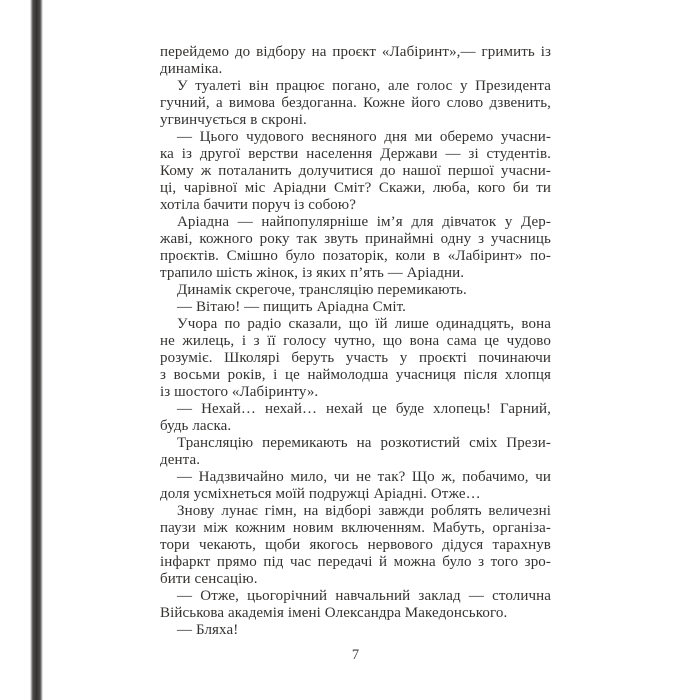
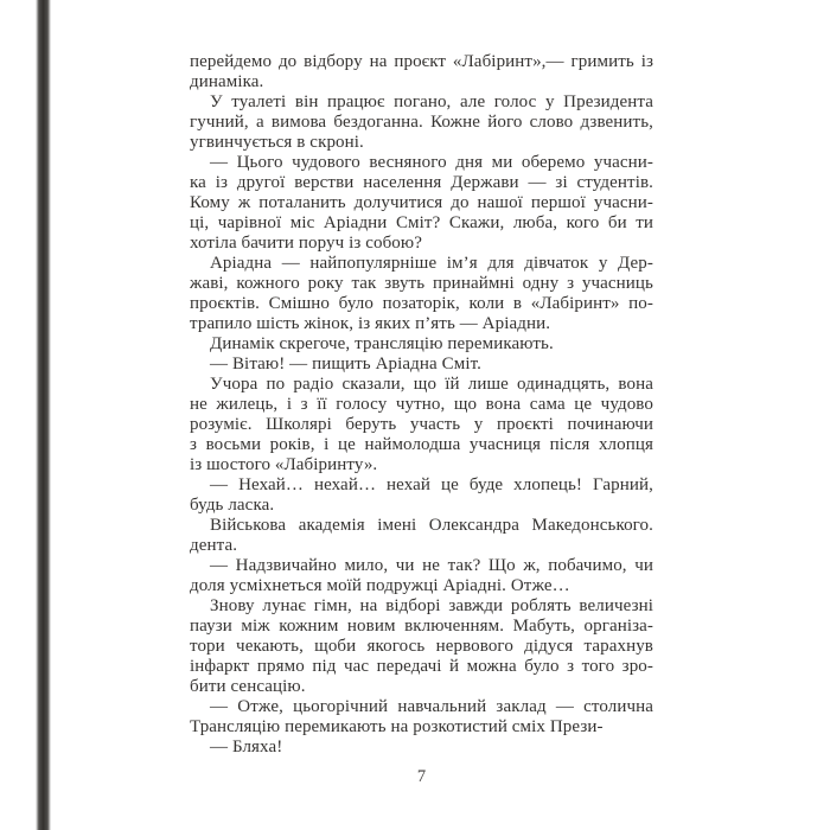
  перейдемо до відбору на проєкт «Лабіринт»,— гримить із
  динаміка.
  У туалеті він працює погано, але голос у Президента
  гучний, а вимова бездоганна. Кожне його слово дзвенить,
  угвинчується в скроні.
  — Цього чудового весняного дня ми оберемо учасни-
  ка із другої верстви населення Держави — зі студентів.
  Кому ж поталанить долучитися до нашої першої учасни-
  ці, чарівної міс Аріадни Сміт? Скажи, люба, кого би ти
  хотіла бачити поруч із собою?
  Аріадна — найпопулярніше ім’я для дівчаток у Дер-
  жаві, кожного року так звуть принаймні одну з учасниць
  проєктів. Смішно було позаторік, коли в «Лабіринт» по-
  трапило шість жінок, із яких п’ять — Аріадни.
  Динамік скрегоче, трансляцію перемикають.
  — Вітаю! — пищить Аріадна Сміт.
  Учора по радіо сказали, що їй лише одинадцять, вона
  не жилець, і з її голосу чутно, що вона сама це чудово
  розуміє. Школярі беруть участь у проєкті починаючи
  з восьми років, і це наймолодша учасниця після хлопця
  із шостого «Лабіринту».
  — Нехай… нехай… нехай це буде хлопець! Гарний,
  будь ласка.
- Трансляцію перемикають на розкотистий сміх Прези-
+ Військова академія імені Олександра Македонського.
  дента.
  — Надзвичайно мило, чи не так? Що ж, побачимо, чи
  доля усміхнеться моїй подружці Аріадні. Отже…
  Знову лунає гімн, на відборі завжди роблять величезні
  паузи між кожним новим включенням. Мабуть, організа-
  тори чекають, щоби якогось нервового дідуся тарахнув
  інфаркт прямо під час передачі й можна було з того зро-
  бити сенсацію.
  — Отже, цьогорічний навчальний заклад — столична
- Військова академія імені Олександра Македонського.
+ Трансляцію перемикають на розкотистий сміх Прези-
  — Бляха!
  7
